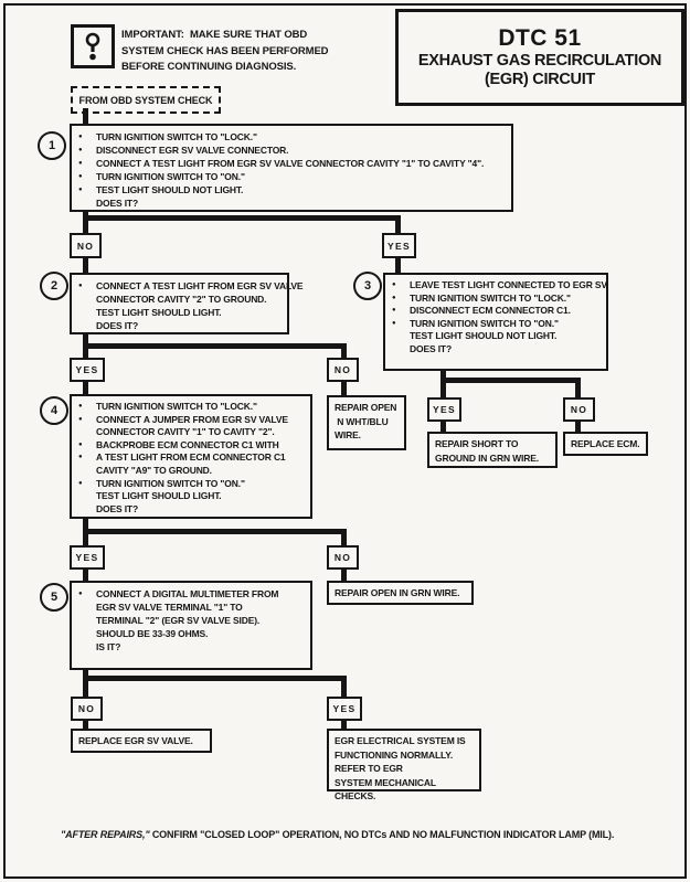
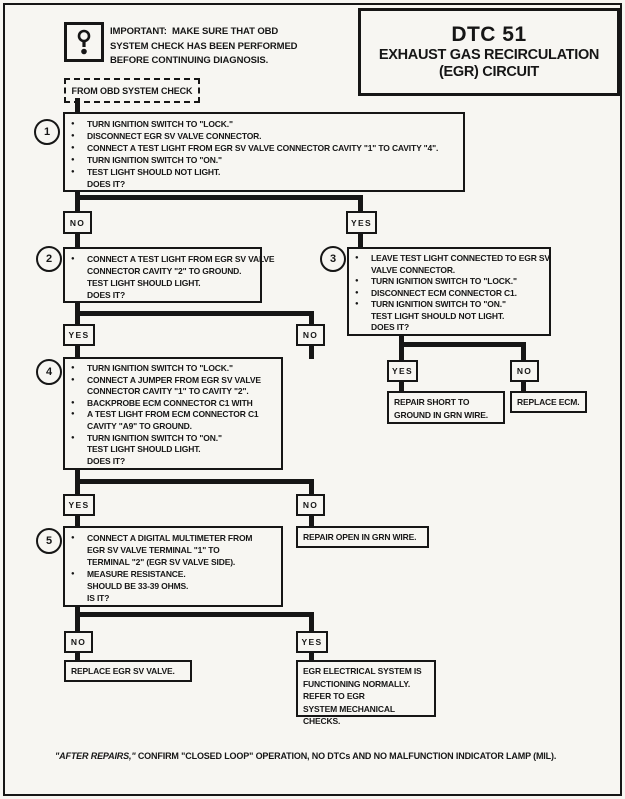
  IMPORTANT: MAKE SURE THAT OBD
  SYSTEM CHECK HAS BEEN PERFORMED
  BEFORE CONTINUING DIAGNOSIS.
  DTC 51
  EXHAUST GAS RECIRCULATION
  (EGR) CIRCUIT
  FROM OBD SYSTEM CHECK
  1
  2
  3
  4
  5
  TURN IGNITION SWITCH TO "LOCK."
  DISCONNECT EGR SV VALVE CONNECTOR.
  CONNECT A TEST LIGHT FROM EGR SV VALVE CONNECTOR CAVITY "1" TO CAVITY "4".
  TURN IGNITION SWITCH TO "ON."
  TEST LIGHT SHOULD NOT LIGHT.
  DOES IT?
  CONNECT A TEST LIGHT FROM EGR SV VALVE
  CONNECTOR CAVITY "2" TO GROUND.
  TEST LIGHT SHOULD LIGHT.
  DOES IT?
  LEAVE TEST LIGHT CONNECTED TO EGR SV
+ VALVE CONNECTOR.
  TURN IGNITION SWITCH TO "LOCK."
  DISCONNECT ECM CONNECTOR C1.
  TURN IGNITION SWITCH TO "ON."
  TEST LIGHT SHOULD NOT LIGHT.
  DOES IT?
  TURN IGNITION SWITCH TO "LOCK."
  CONNECT A JUMPER FROM EGR SV VALVE
  CONNECTOR CAVITY "1" TO CAVITY "2".
  BACKPROBE ECM CONNECTOR C1 WITH
  A TEST LIGHT FROM ECM CONNECTOR C1
  CAVITY "A9" TO GROUND.
  TURN IGNITION SWITCH TO "ON."
  TEST LIGHT SHOULD LIGHT.
  DOES IT?
  CONNECT A DIGITAL MULTIMETER FROM
  EGR SV VALVE TERMINAL "1" TO
  TERMINAL "2" (EGR SV VALVE SIDE).
+ MEASURE RESISTANCE.
  SHOULD BE 33-39 OHMS.
  IS IT?
  NO
  YES
  YES
  NO
  YES
  NO
  YES
  NO
  NO
  YES
- REPAIR OPEN
- N WHT/BLU
- WIRE.
  REPAIR SHORT TO
  GROUND IN GRN WIRE.
  REPLACE ECM.
  REPAIR OPEN IN GRN WIRE.
  REPLACE EGR SV VALVE.
  EGR ELECTRICAL SYSTEM IS
  FUNCTIONING NORMALLY.
  REFER TO EGR
  SYSTEM MECHANICAL CHECKS.
  "AFTER REPAIRS," CONFIRM "CLOSED LOOP" OPERATION, NO DTCs AND NO MALFUNCTION INDICATOR LAMP (MIL).
